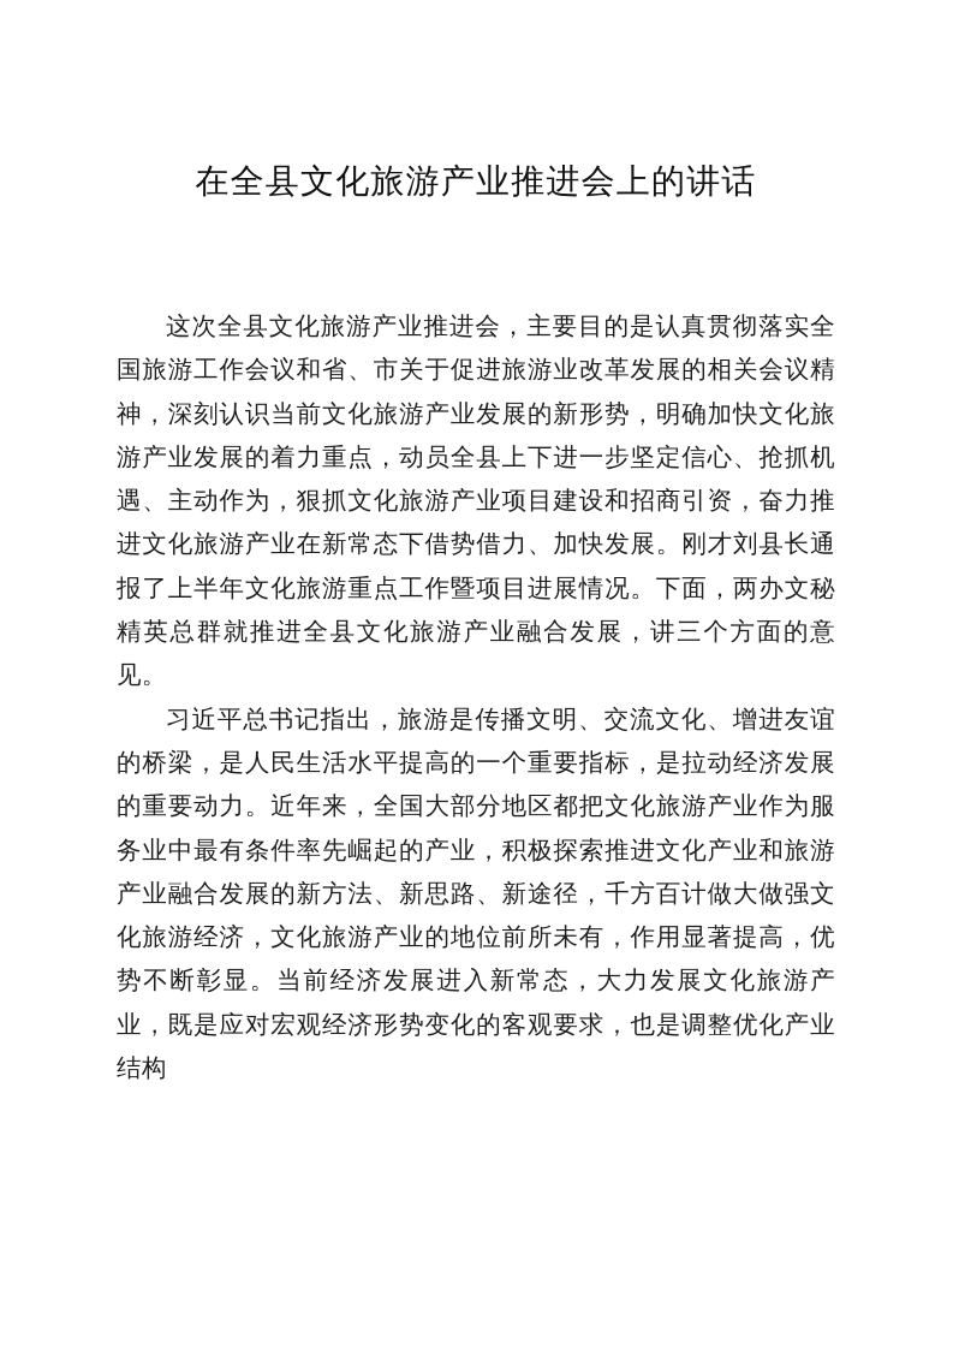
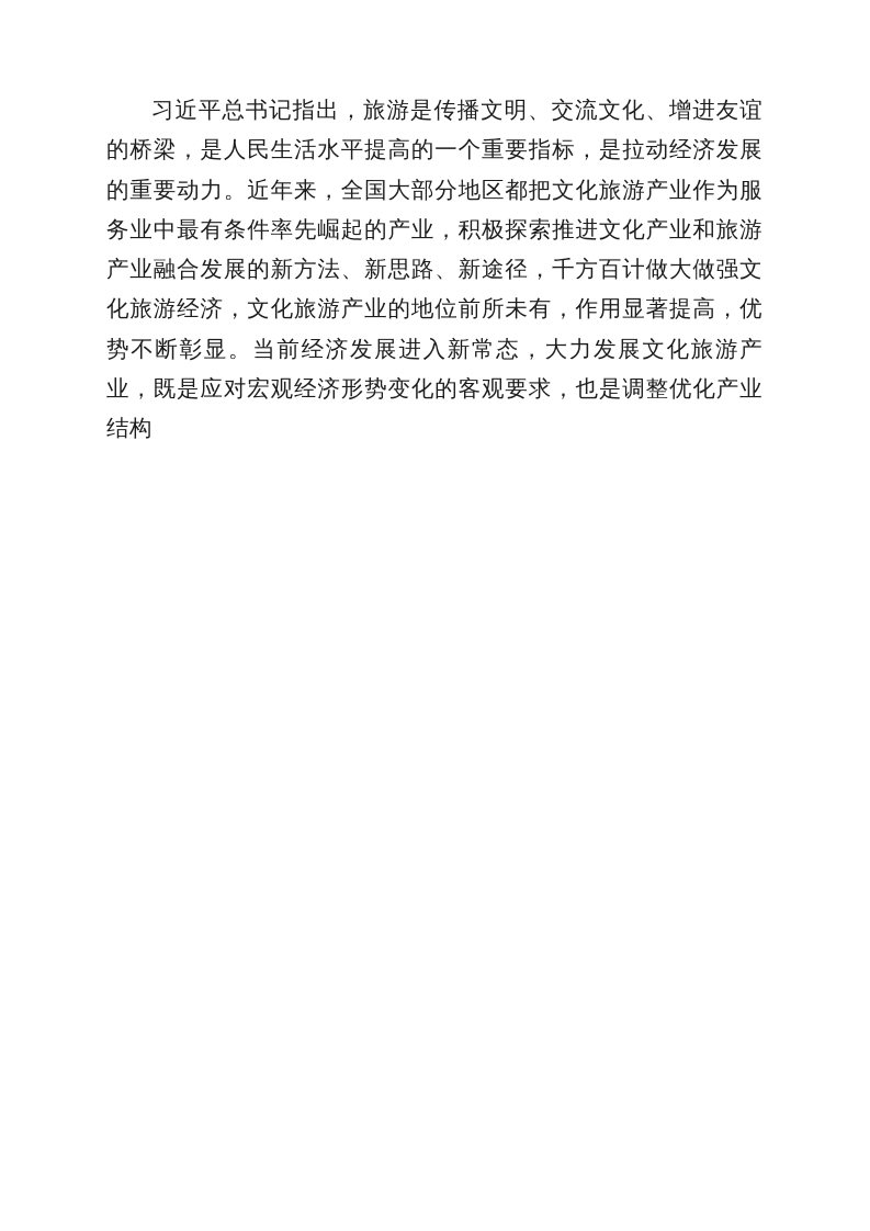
- 在全县文化旅游产业推进会上的讲话
- 这次全县文化旅游产业推进会，主要目的是认真贯彻落实全国旅游工作会议和省、市关于促进旅游业改革发展的相关会议精神，深刻认识当前文化旅游产业发展的新形势，明确加快文化旅游产业发展的着力重点，动员全县上下进一步坚定信心、抢抓机遇、主动作为，狠抓文化旅游产业项目建设和招商引资，奋力推进文化旅游产业在新常态下借势借力、加快发展。刚才刘县长通报了上半年文化旅游重点工作暨项目进展情况。下面，两办文秘精英总群就推进全县文化旅游产业融合发展，讲三个方面的意见。
  习近平总书记指出，旅游是传播文明、交流文化、增进友谊的桥梁，是人民生活水平提高的一个重要指标，是拉动经济发展的重要动力。近年来，全国大部分地区都把文化旅游产业作为服务业中最有条件率先崛起的产业，积极探索推进文化产业和旅游产业融合发展的新方法、新思路、新途径，千方百计做大做强文化旅游经济，文化旅游产业的地位前所未有，作用显著提高，优势不断彰显。当前经济发展进入新常态，大力发展文化旅游产业，既是应对宏观经济形势变化的客观要求，也是调整优化产业结构
